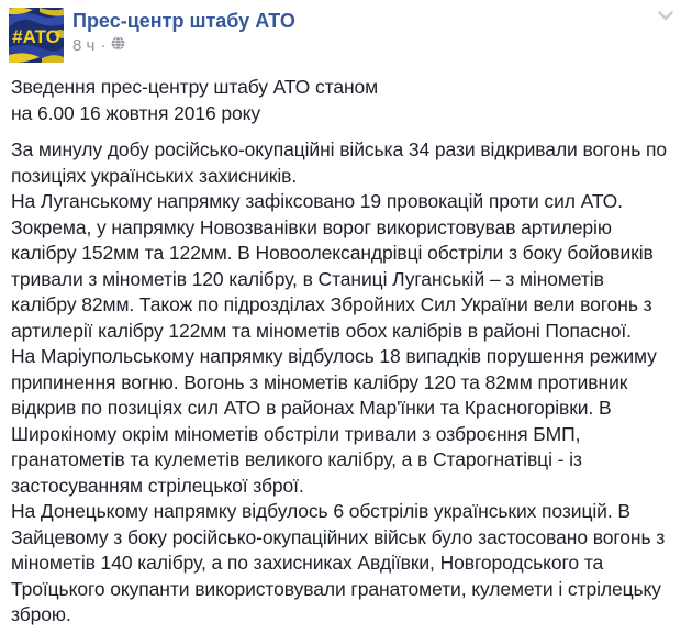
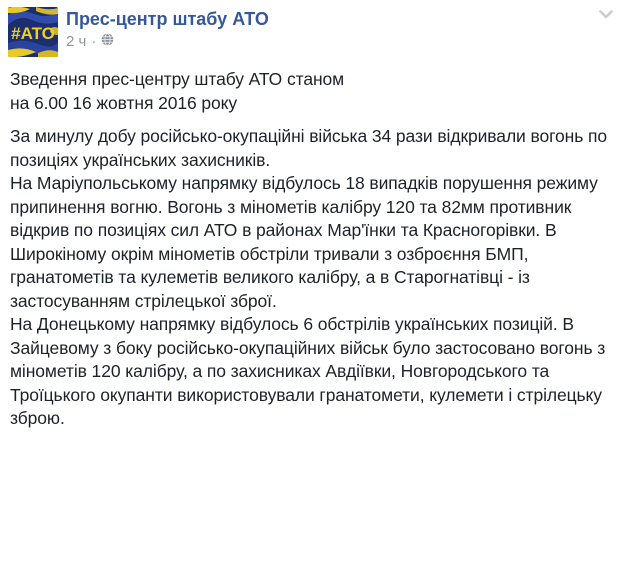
  #ATO
  Прес-центр штабу АТО
- 8 ч
+ 2 ч
  ·
  Зведення прес-центру штабу АТО станом
  на 6.00 16 жовтня 2016 року
  За минулу добу російсько-окупаційні війська 34 рази відкривали вогонь по позиціях українських захисників.
- На Луганському напрямку зафіксовано 19 провокацій проти сил АТО. Зокрема, у напрямку Новозванівки ворог використовував артилерію калібру 152мм та 122мм. В Новоолександрівці обстріли з боку бойовиків тривали з мінометів 120 калібру, в Станиці Луганській – з мінометів калібру 82мм. Також по підрозділах Збройних Сил України вели вогонь з артилерії калібру 122мм та мінометів обох калібрів в районі Попасної.
  На Маріупольському напрямку відбулось 18 випадків порушення режиму припинення вогню. Вогонь з мінометів калібру 120 та 82мм противник відкрив по позиціях сил АТО в районах Мар'їнки та Красногорівки. В Широкіному окрім мінометів обстріли тривали з озброєння БМП, гранатометів та кулеметів великого калібру, а в Старогнатівці - із застосуванням стрілецької зброї.
- На Донецькому напрямку відбулось 6 обстрілів українських позицій. В Зайцевому з боку російсько-окупаційних військ було застосовано вогонь з мінометів 140 калібру, а по захисниках Авдіївки, Новгородського та Троїцького окупанти використовували гранатомети, кулемети і стрілецьку зброю.
+ На Донецькому напрямку відбулось 6 обстрілів українських позицій. В Зайцевому з боку російсько-окупаційних військ було застосовано вогонь з мінометів 120 калібру, а по захисниках Авдіївки, Новгородського та Троїцького окупанти використовували гранатомети, кулемети і стрілецьку зброю.
